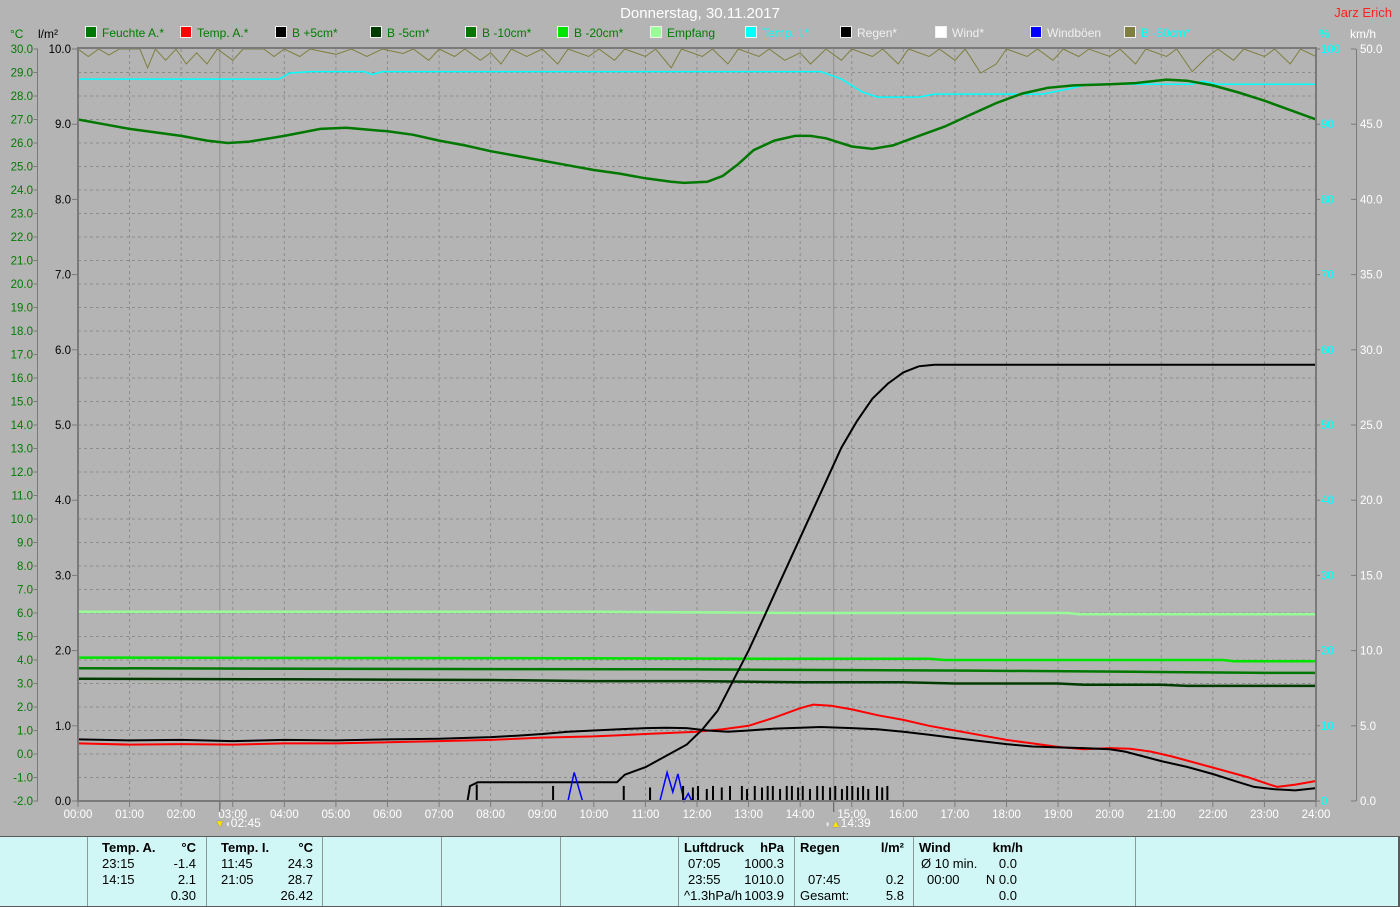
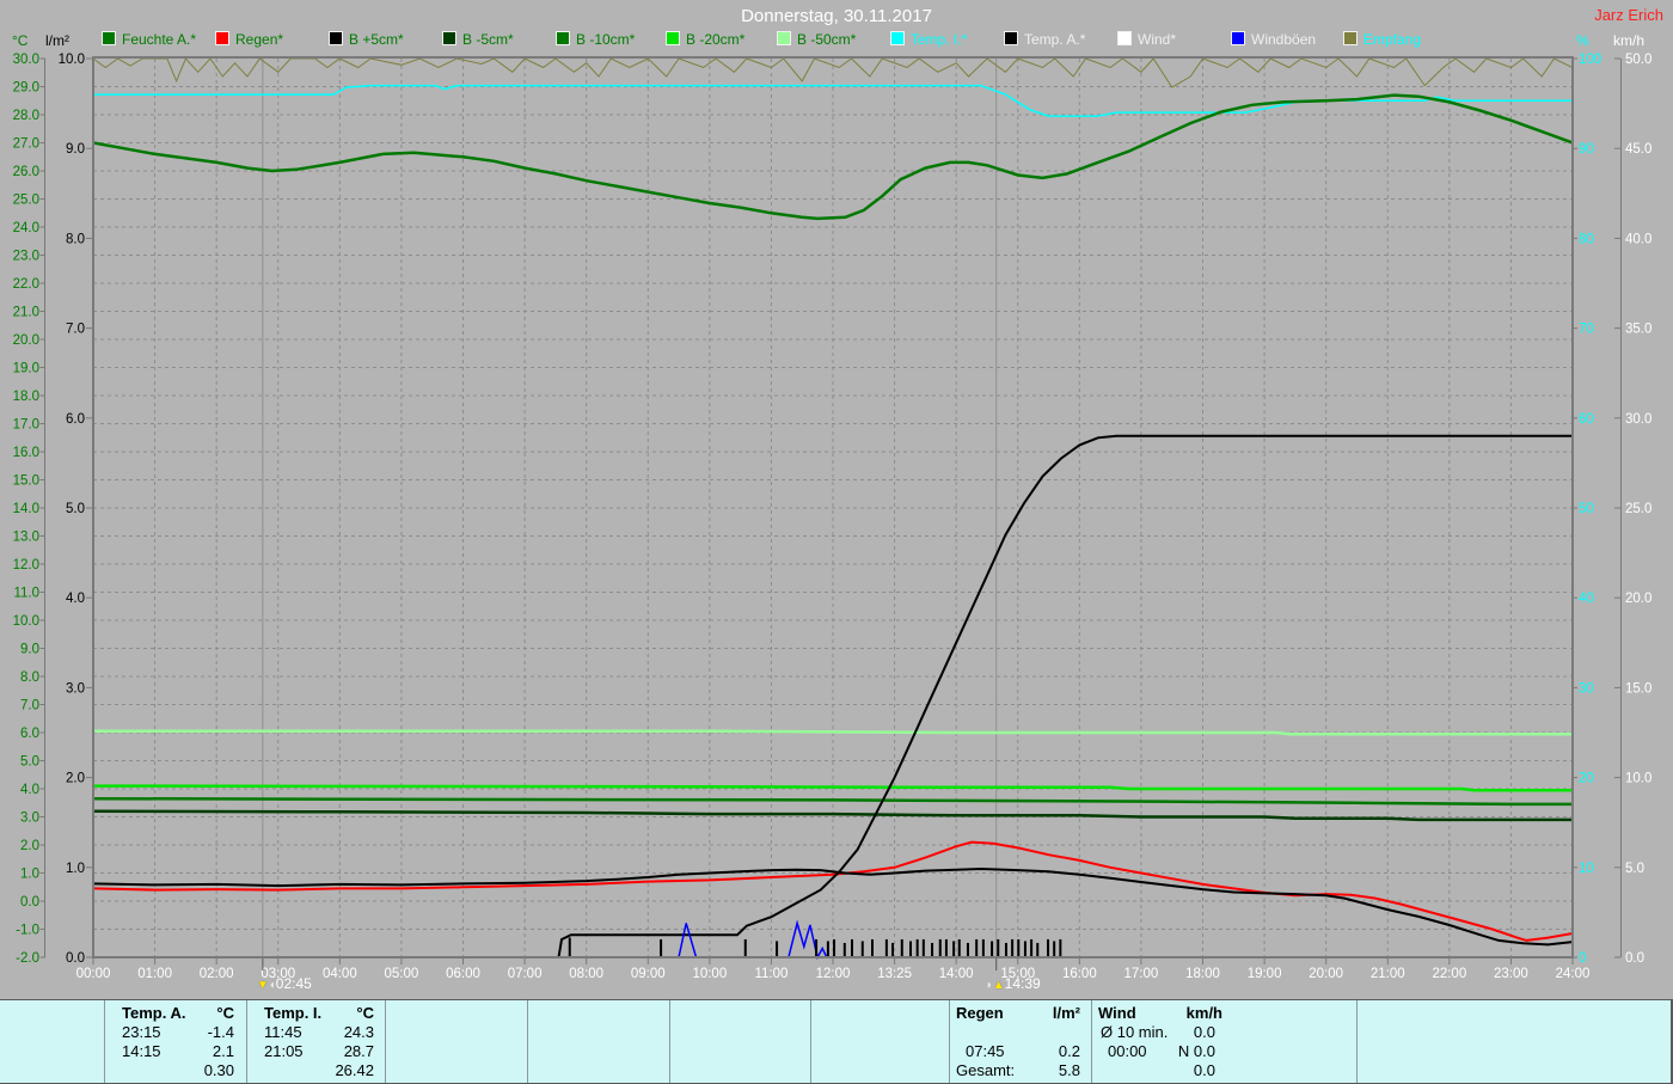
  Donnerstag, 30.11.2017
  Jarz Erich
  °C
  l/m²
  %
  km/h
  Feuchte A.*
- Temp. A.*
+ Regen*
  B +5cm*
  B -5cm*
  B -10cm*
  B -20cm*
- Empfang
+ B -50cm*
  Temp. I.*
- Regen*
+ Temp. A.*
  Wind*
  Windböen
- B -50cm*
+ Empfang
  30.0
  29.0
  28.0
  27.0
  26.0
  25.0
  24.0
  23.0
  22.0
  21.0
  20.0
  19.0
  18.0
  17.0
  16.0
  15.0
  14.0
  13.0
  12.0
  11.0
  10.0
  9.0
  8.0
  7.0
  6.0
  5.0
  4.0
  3.0
  2.0
  1.0
  0.0
  -1.0
  -2.0
  10.0
  9.0
  8.0
  7.0
  6.0
  5.0
  4.0
  3.0
  2.0
  1.0
  0.0
  100
  90
  80
  70
  60
  50
  40
  30
  20
  10
  0
  50.0
  45.0
  40.0
  35.0
  30.0
  25.0
  20.0
  15.0
  10.0
  5.0
  0.0
  00:00
  01:00
  02:00
  03:00
  04:00
  05:00
  06:00
  07:00
  08:00
  09:00
  10:00
  11:00
  12:00
- 13:00
+ 13:25
  14:00
  15:00
  16:00
  17:00
  18:00
  19:00
  20:00
  21:00
  22:00
  23:00
  24:00
  ▼◖02:45
  ◗▲14:39
  Temp. A.
  °C
  23:15
  -1.4
  14:15
  2.1
  0.30
  Temp. I.
  °C
  11:45
  24.3
  21:05
  28.7
  26.42
- Luftdruck
- hPa
- 07:05
- 1000.3
- 23:55
- 1010.0
- ^1.3hPa/h
- 1003.9
  Regen
  l/m²
  07:45
  0.2
  Gesamt:
  5.8
  Wind
  km/h
  Ø 10 min.
  0.0
  00:00
  N 0.0
  0.0
